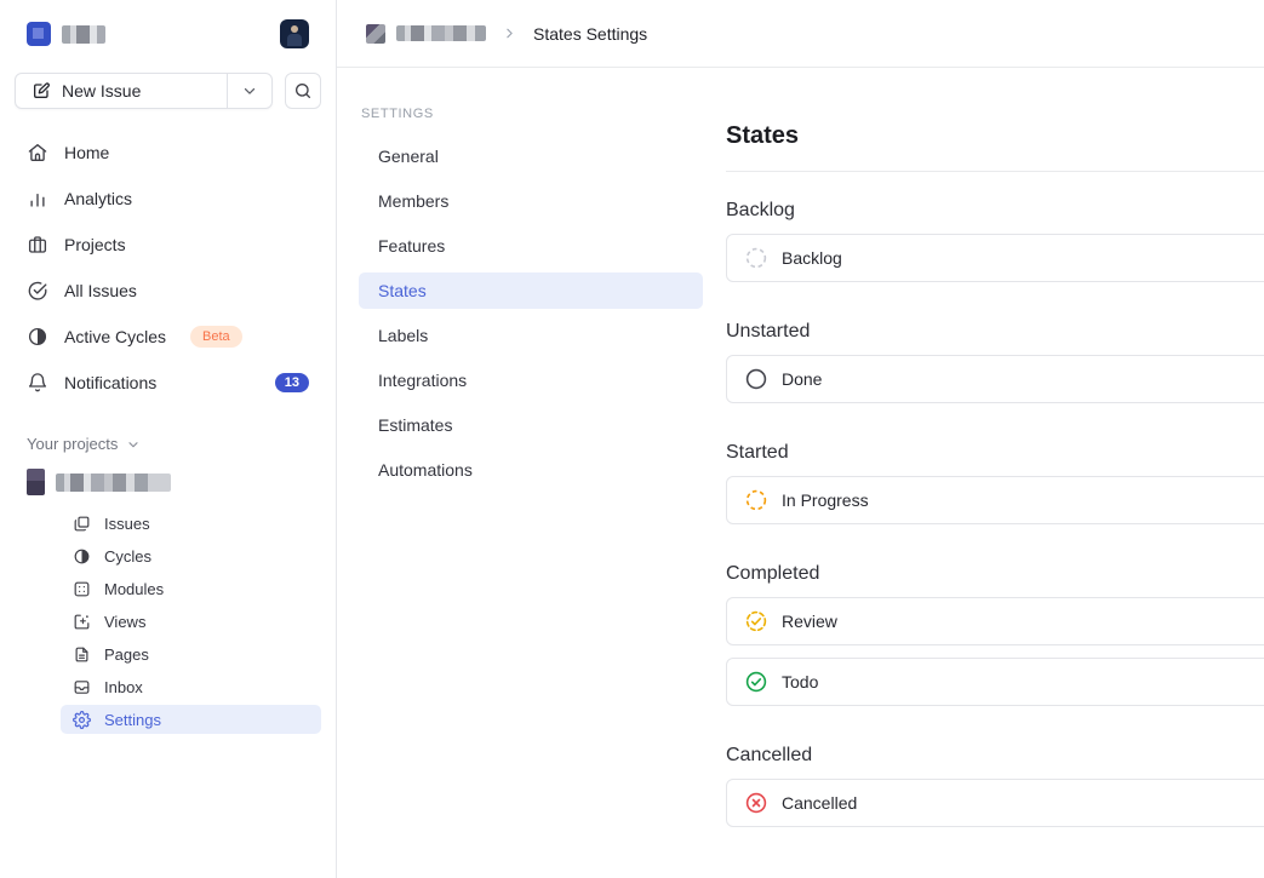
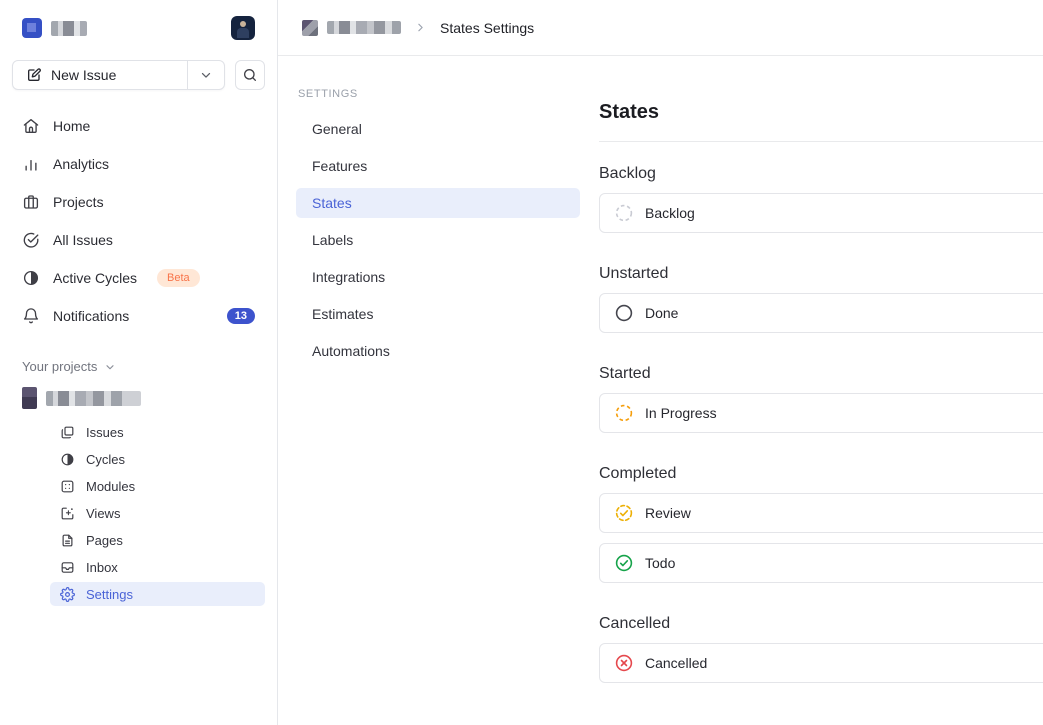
  New Issue
  Home
  Analytics
  Projects
  All Issues
  Active Cycles
  Beta
  Notifications
  13
  Your projects
  Issues
  Cycles
  Modules
  Views
  Pages
  Inbox
  Settings
  States Settings
  SETTINGS
  General
- Members
  Features
  States
  Labels
  Integrations
  Estimates
  Automations
  States
  Backlog
  Backlog
  Unstarted
  Done
  Started
  In Progress
  Completed
  Review
  Todo
  Cancelled
  Cancelled
